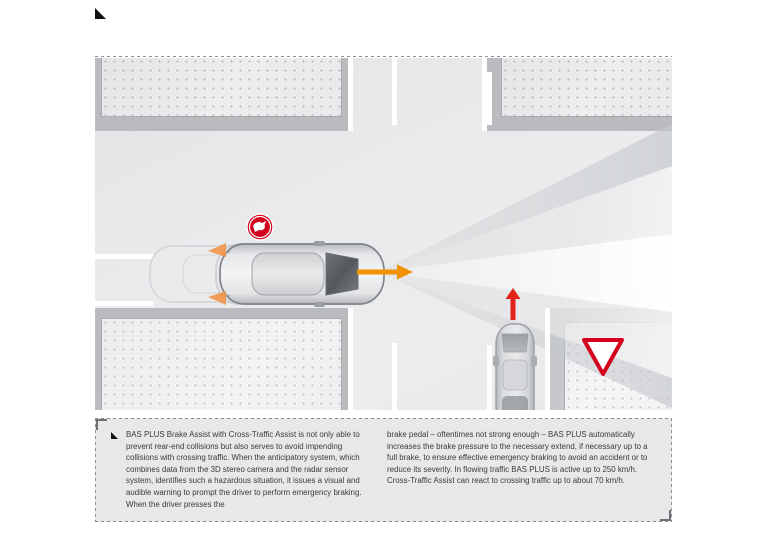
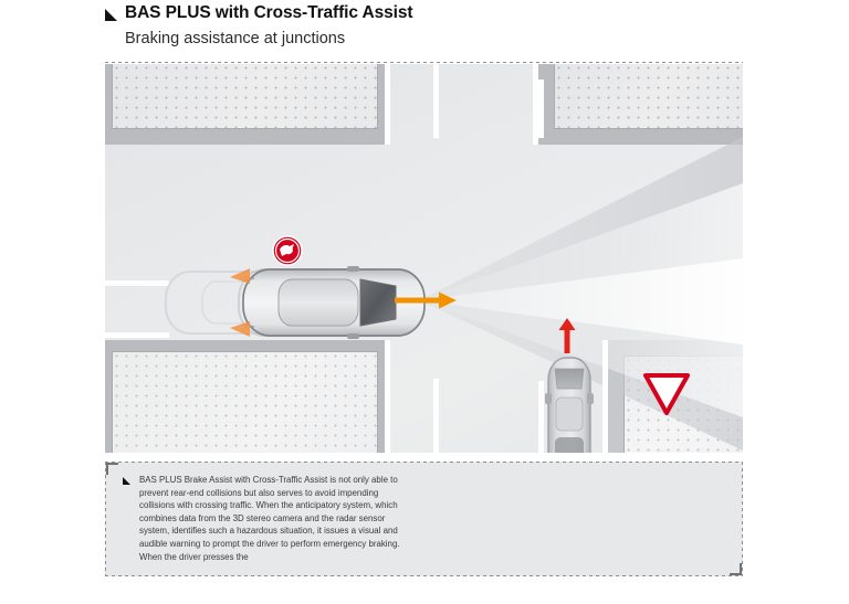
+ BAS PLUS with Cross-Traffic Assist
+ Braking assistance at junctions
  BAS PLUS Brake Assist with Cross-Traffic Assist is not only able to prevent rear-end collisions but also serves to avoid impending collisions with crossing traffic. When the anticipatory system, which combines data from the 3D stereo camera and the radar sensor system, identifies such a hazardous situation, it issues a visual and audible warning to prompt the driver to perform emergency braking. When the driver presses the
- brake pedal – oftentimes not strong enough – BAS PLUS automatically increases the brake pressure to the necessary extend, if necessary up to a full brake, to ensure effective emergency braking to avoid an accident or to reduce its severity. In flowing traffic BAS PLUS is active up to 250 km/h. Cross-Traffic Assist can react to crossing traffic up to about 70 km/h.
